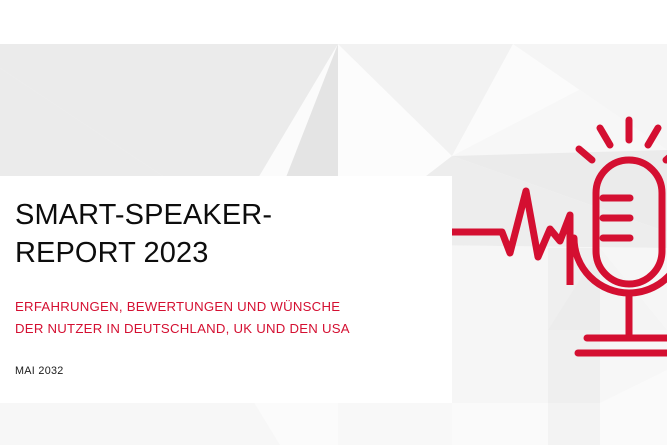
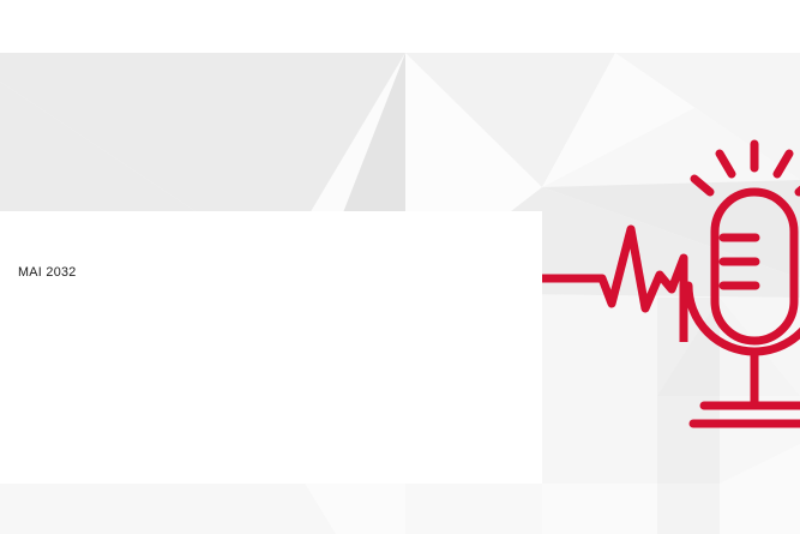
- SMART-SPEAKER-
- REPORT 2023
- ERFAHRUNGEN, BEWERTUNGEN UND WÜNSCHE
- DER NUTZER IN DEUTSCHLAND, UK UND DEN USA
  MAI 2032
